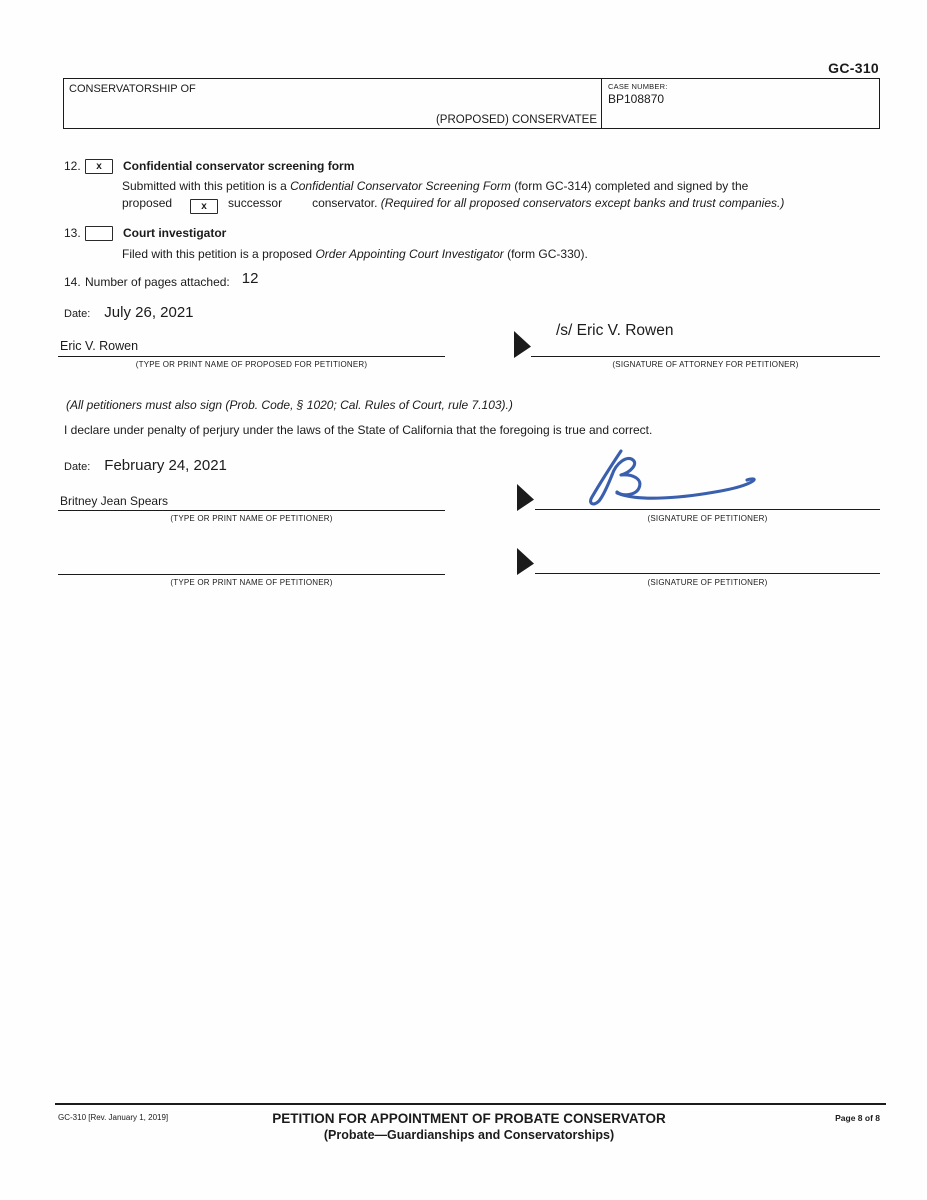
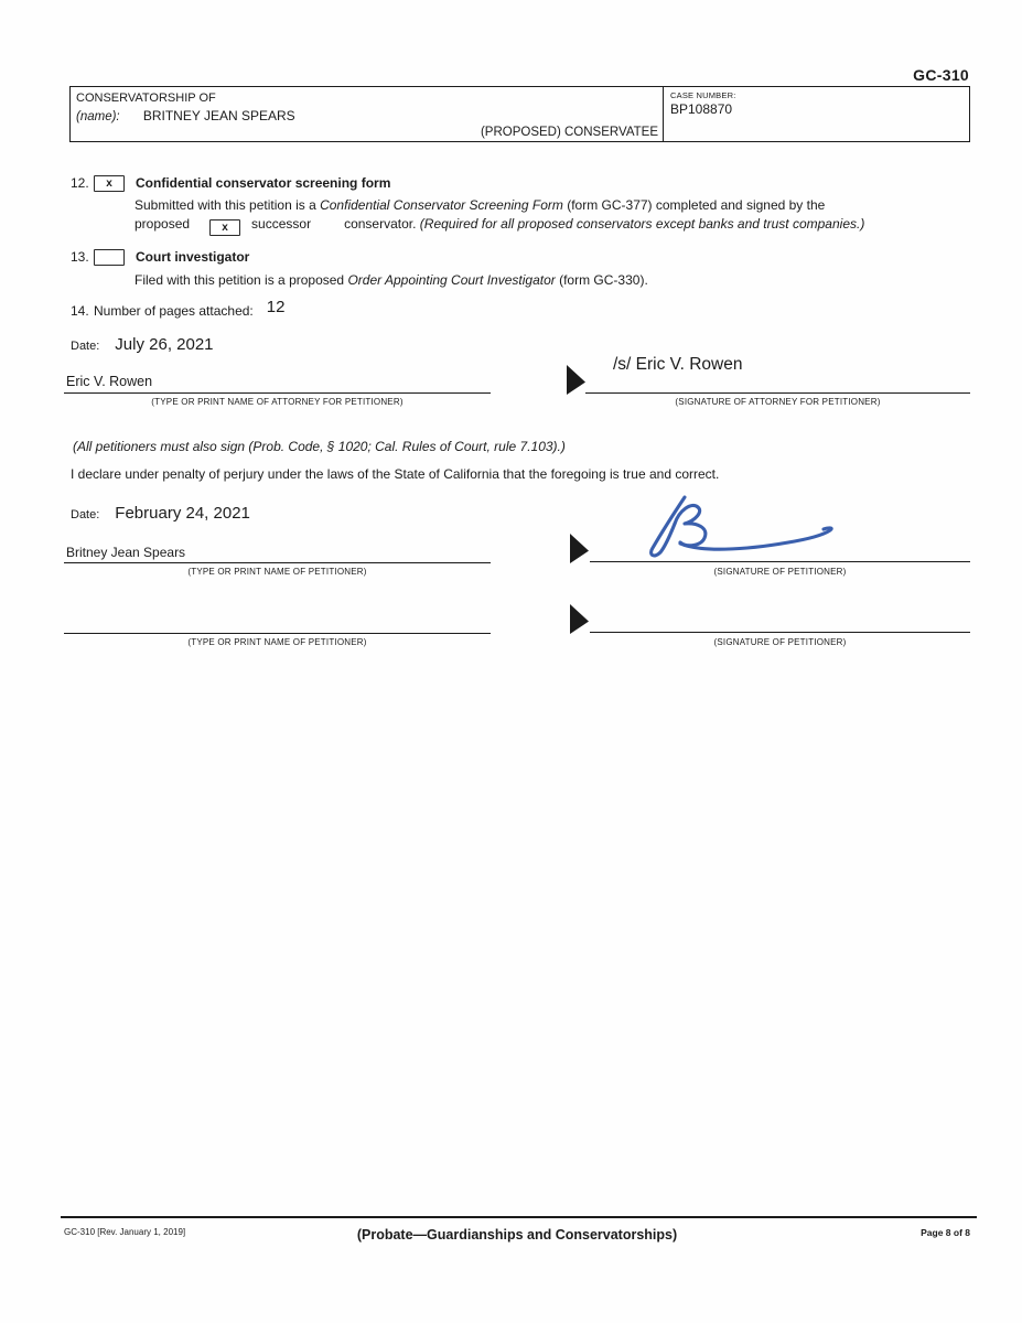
  GC-310
  CONSERVATORSHIP OF
+ (name): BRITNEY JEAN SPEARS
  (PROPOSED) CONSERVATEE
  CASE NUMBER:
  BP108870
  12.
  x
  Confidential conservator screening form
- Submitted with this petition is a Confidential Conservator Screening Form (form GC-314) completed and signed by the
+ Submitted with this petition is a Confidential Conservator Screening Form (form GC-377) completed and signed by the
  proposed
  x
  successor conservator. (Required for all proposed conservators except banks and trust companies.)
  13.
  Court investigator
  Filed with this petition is a proposed Order Appointing Court Investigator (form GC-330).
  14.
  Number of pages attached:
  12
  Date:
  July 26, 2021
  Eric V. Rowen
- (TYPE OR PRINT NAME OF PROPOSED FOR PETITIONER)
+ (TYPE OR PRINT NAME OF ATTORNEY FOR PETITIONER)
  /s/ Eric V. Rowen
  (SIGNATURE OF ATTORNEY FOR PETITIONER)
  (All petitioners must also sign (Prob. Code, § 1020; Cal. Rules of Court, rule 7.103).)
  I declare under penalty of perjury under the laws of the State of California that the foregoing is true and correct.
  Date:
  February 24, 2021
  Britney Jean Spears
  (TYPE OR PRINT NAME OF PETITIONER)
  (SIGNATURE OF PETITIONER)
  (TYPE OR PRINT NAME OF PETITIONER)
  (SIGNATURE OF PETITIONER)
  GC-310 [Rev. January 1, 2019]
- PETITION FOR APPOINTMENT OF PROBATE CONSERVATOR
  (Probate—Guardianships and Conservatorships)
  Page 8 of 8
